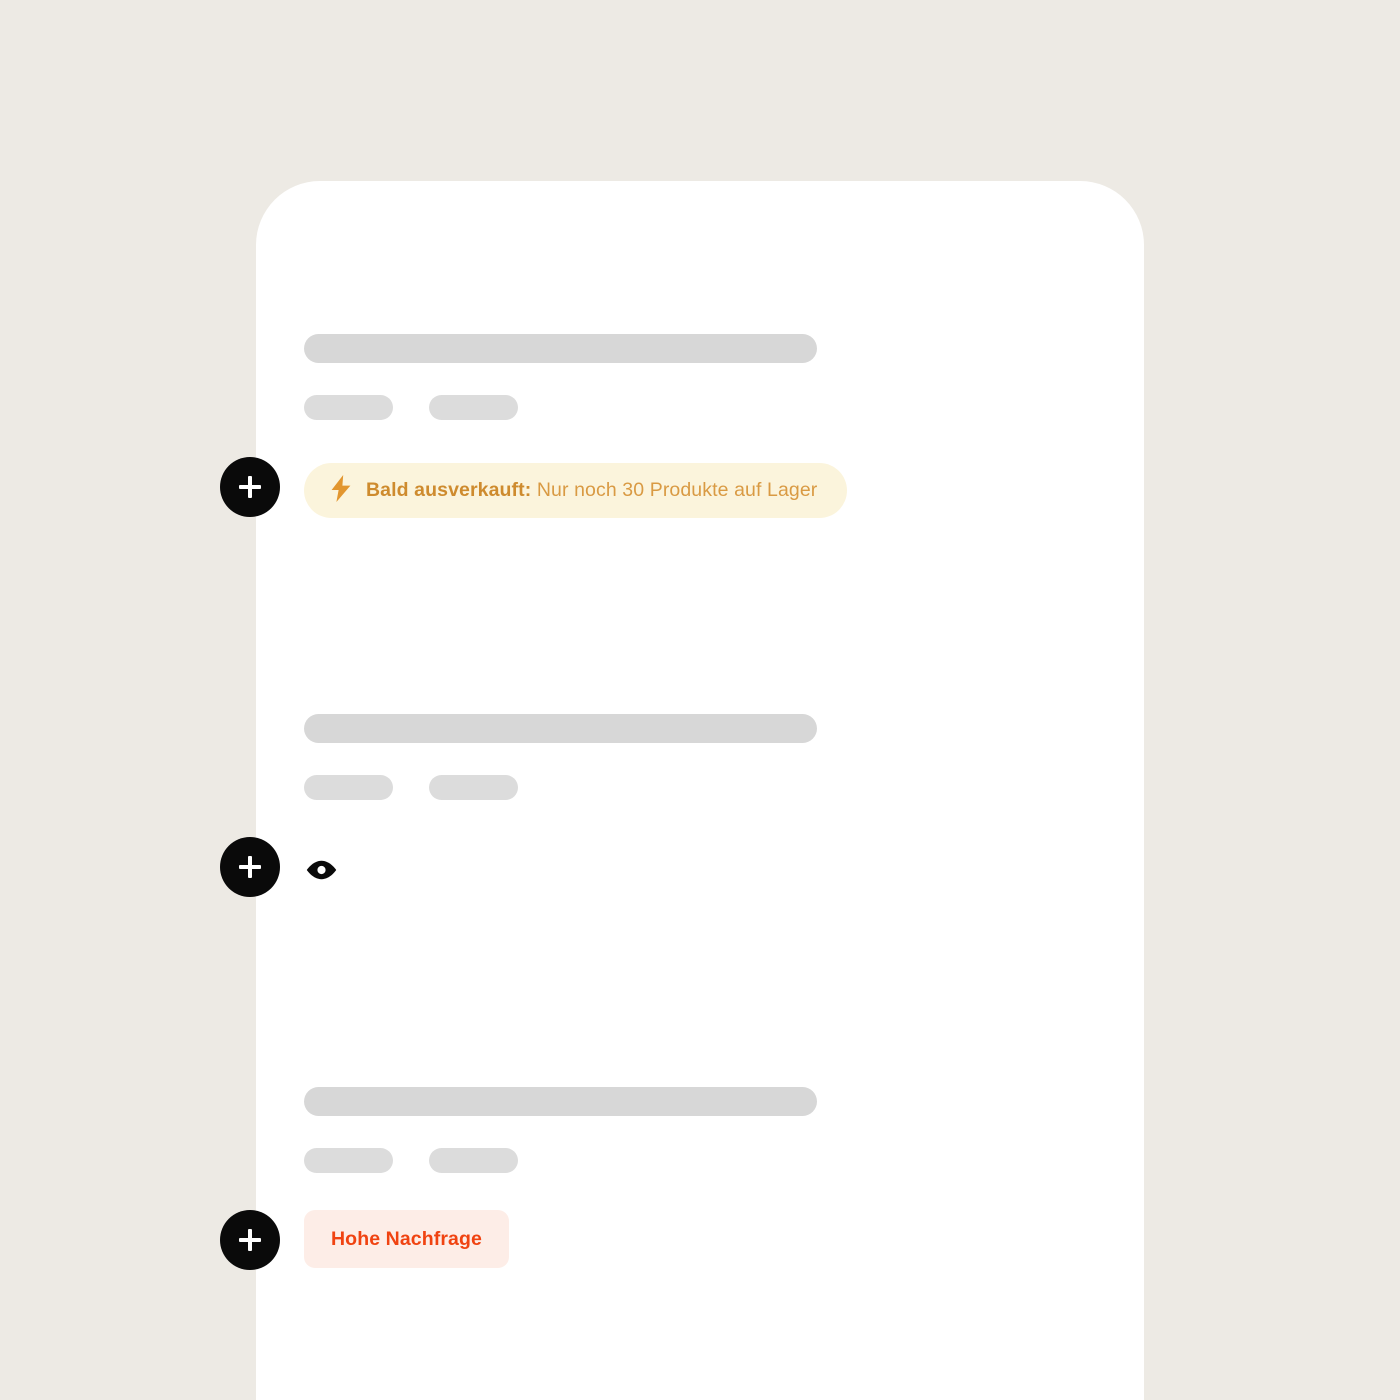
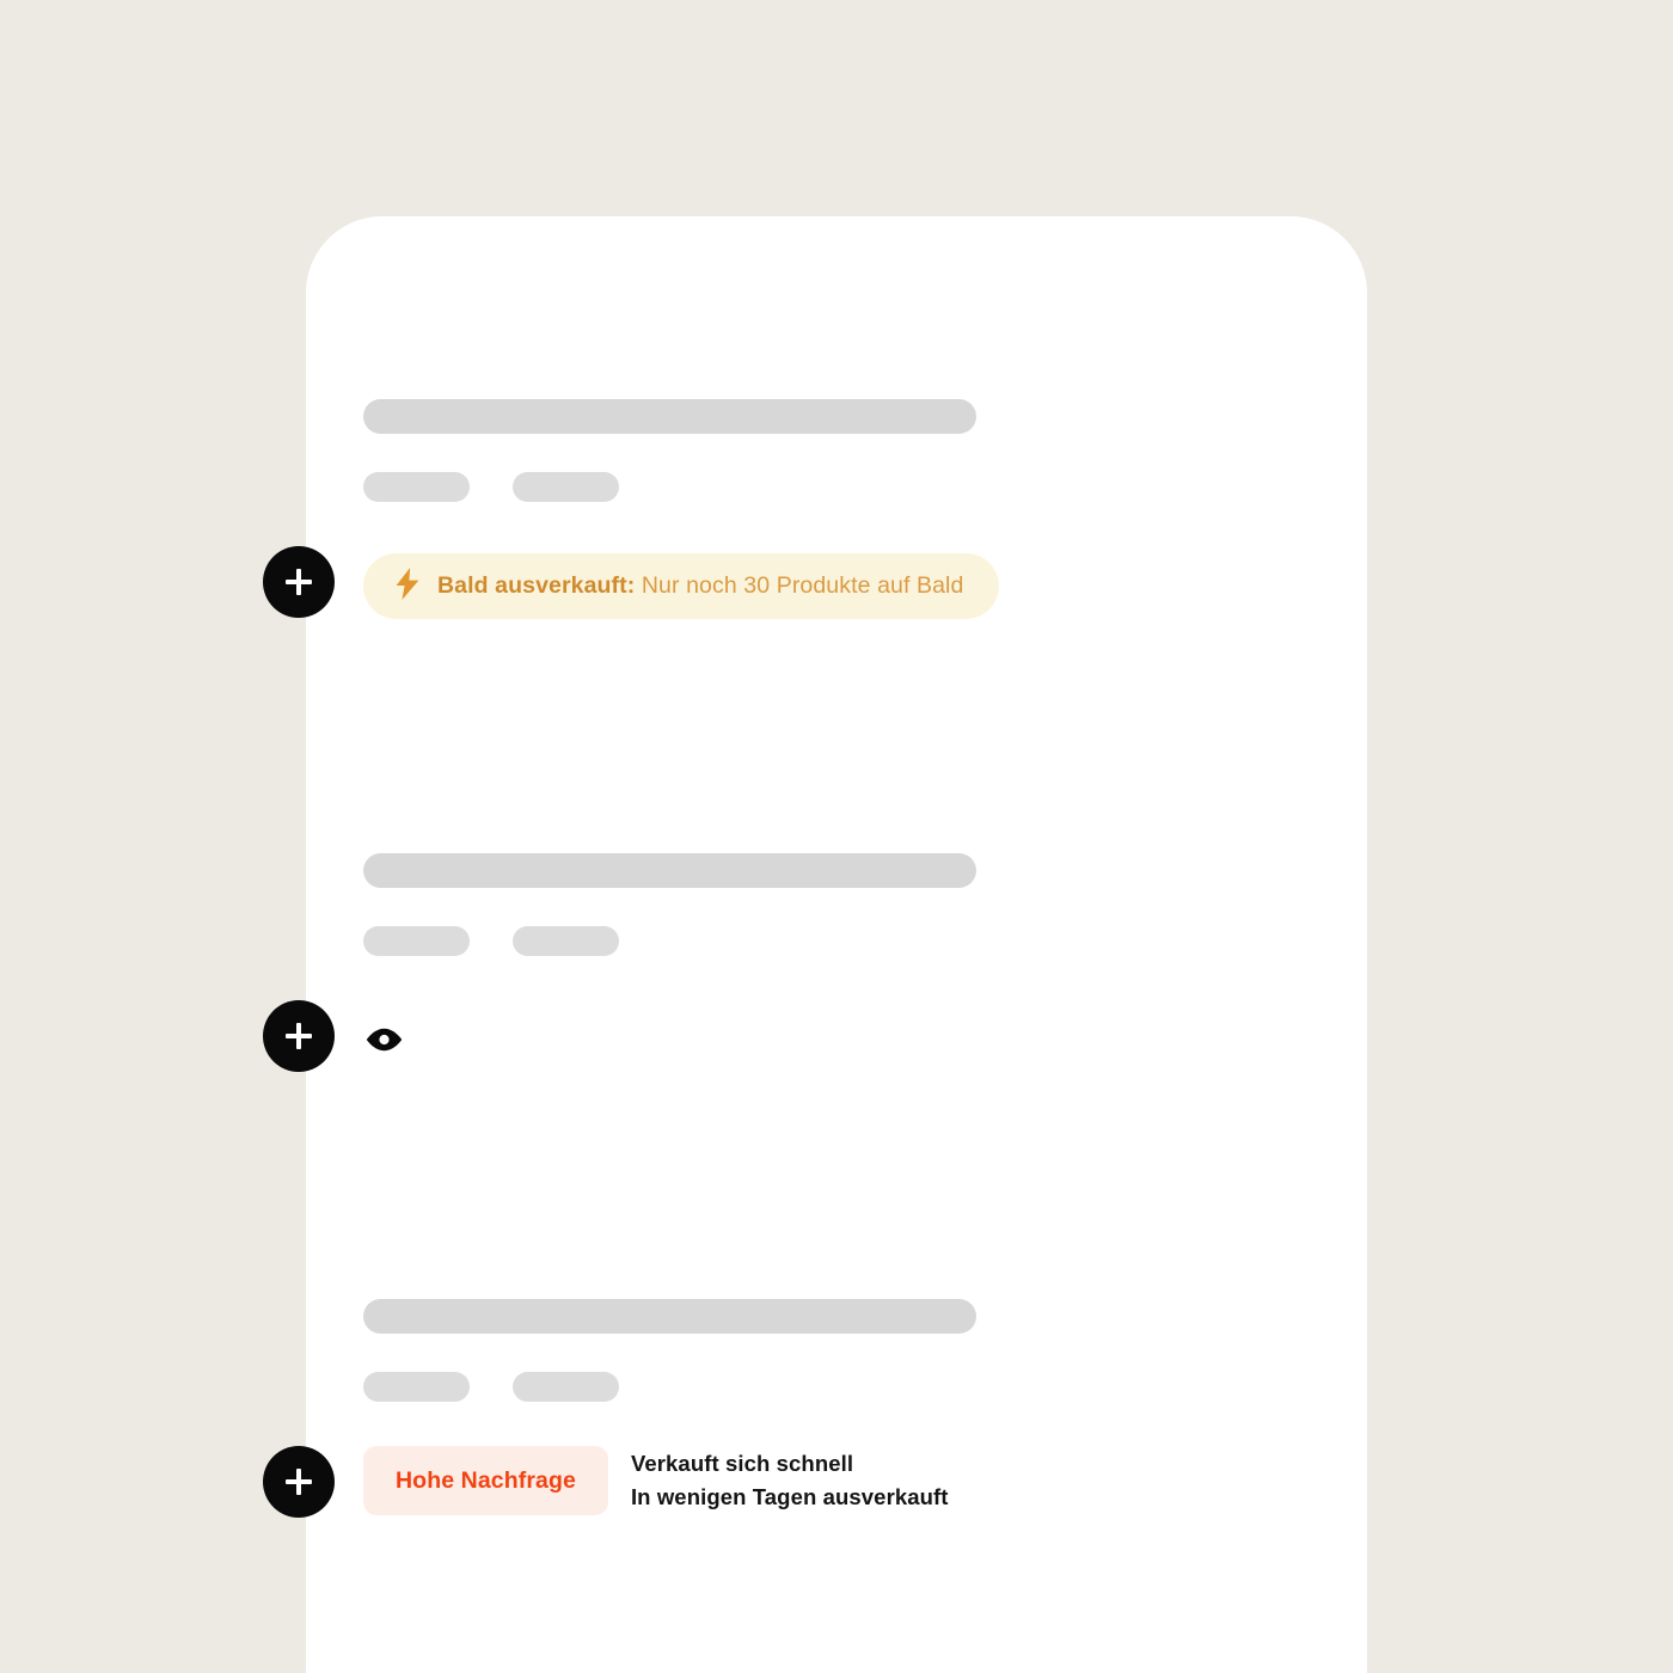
- Bald ausverkauft: Nur noch 30 Produkte auf Lager
+ Bald ausverkauft: Nur noch 30 Produkte auf Bald
  Hohe Nachfrage
+ Verkauft sich schnell
+ In wenigen Tagen ausverkauft
